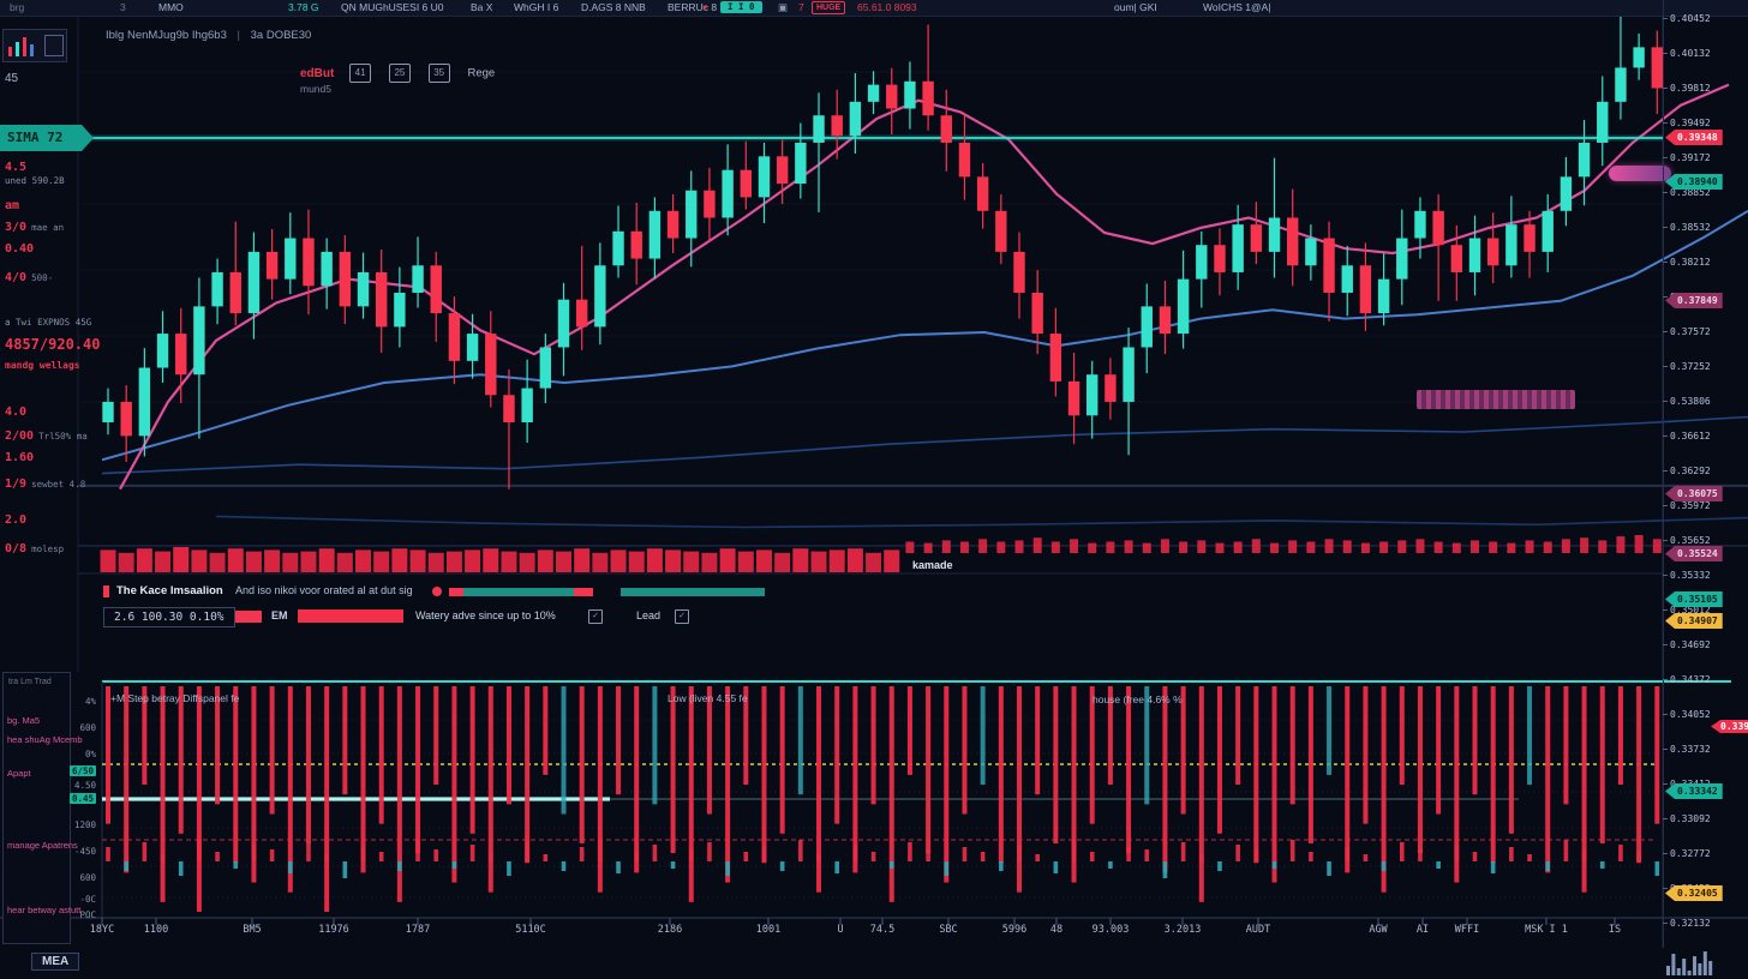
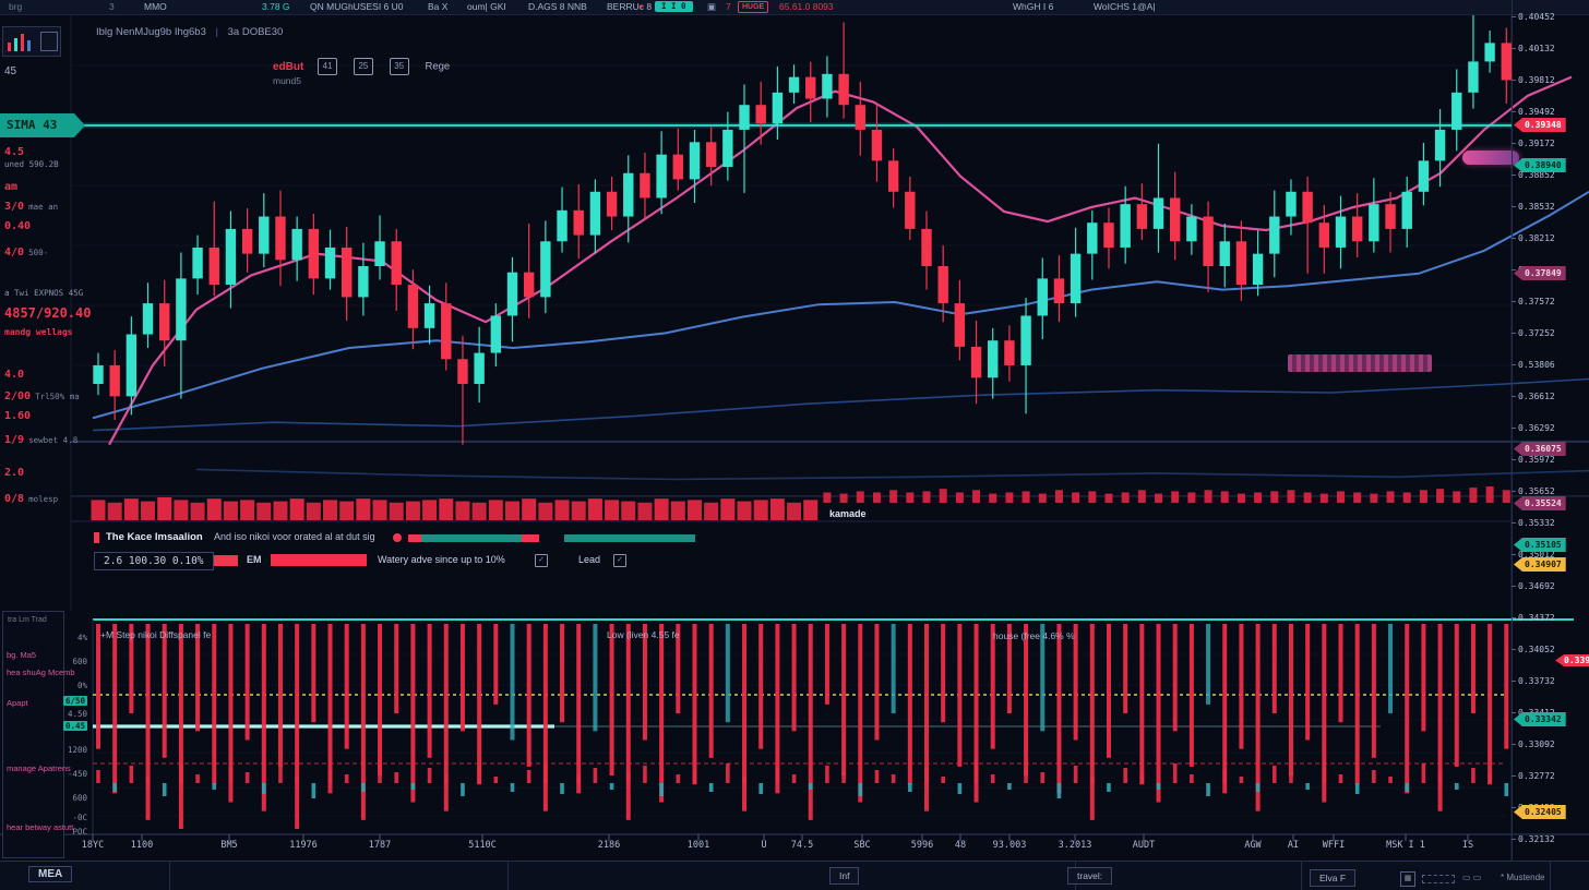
  brg
  3
  MMO
  3.78 G
  QN MUGhUSESI 6 U0
  Ba X
- WhGH I 6
+ oum| GKI
  D.AGS 8 NNB
  BERRUc 8
  I I 0
  ▣
  7
  65.61.0 8093
- oum| GKI
+ WhGH I 6
  WoICHS 1@A|
  Iblg NenMJug9b Ihg6b3 | 3a DOBE30
  edBut 41 25 35 Rege
  mund5
  45
- SIMA 72
+ SIMA 43
  4.5
  uned 590.2B
  am
  3/0 mae an
  0.40
  4/0 500-
  a Twi EXPNOS 45G
  4857/920.40
  mandg wellags
  4.0
  2/00 Trl50% ma
  1.60
  1/9 sewbet 4.8
  2.0
  0/8 molesp
  kamade
  The Kace Imsaalion
  And iso nikoi voor orated al at dut sig
  2.6 100.30 0.10%
  EM
  Watery adve since up to 10%
  Lead
- +M Step betray Diffspanel fe
+ +M Step nikoi Diffspanel fe
  Low (liven 4.55 fe
  house (free 4.6% %
  4%
  600
  0%
  6/50
  4.50
  0.45
  1200
  -450
  600
  -0C
  POC
  bg. Ma5
  hea shuAg Mcemb
  Apapt
  manage Apatrens
  hear betway astutt
  MEA
  0.40452
  0.40132
  0.39812
  0.39492
  0.39172
  0.38852
  0.38532
  0.38212
  0.37572
  0.37252
  0.53806
  0.36612
  0.36292
  0.35972
  0.35652
  0.35332
  0.35012
  0.34692
  0.34372
  0.34052
  0.33732
  0.33092
  0.32772
  0.32132
  0.39348
  0.38940
  0.37849
  0.36075
  0.35524
  0.35105
  0.34907
  0.339
  0.33342
  0.32405
  18YC
  1100
  BM5
  11976
  1787
  5110C
  2186
  1001
  U
  74.5
  SBC
  5996
  48
  93.003
  3.2013
  AUDT
  AGW
  AI
  WFFI
  MSK I 1
  IS
+ Inf
+ travel:
+ Elva F
+ ▭ ▭
+ * Mustende
